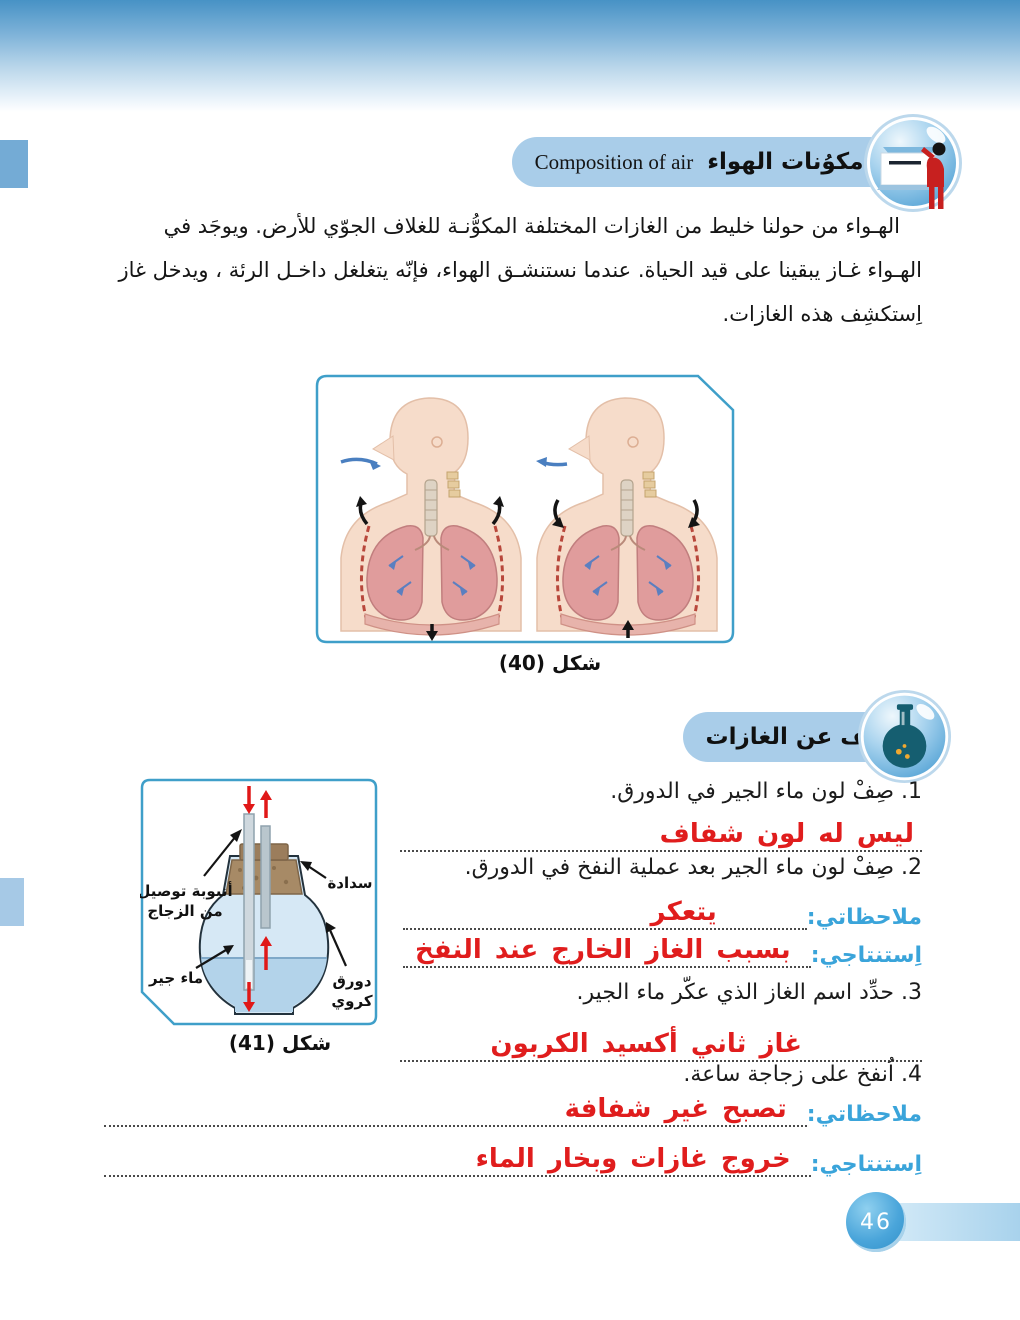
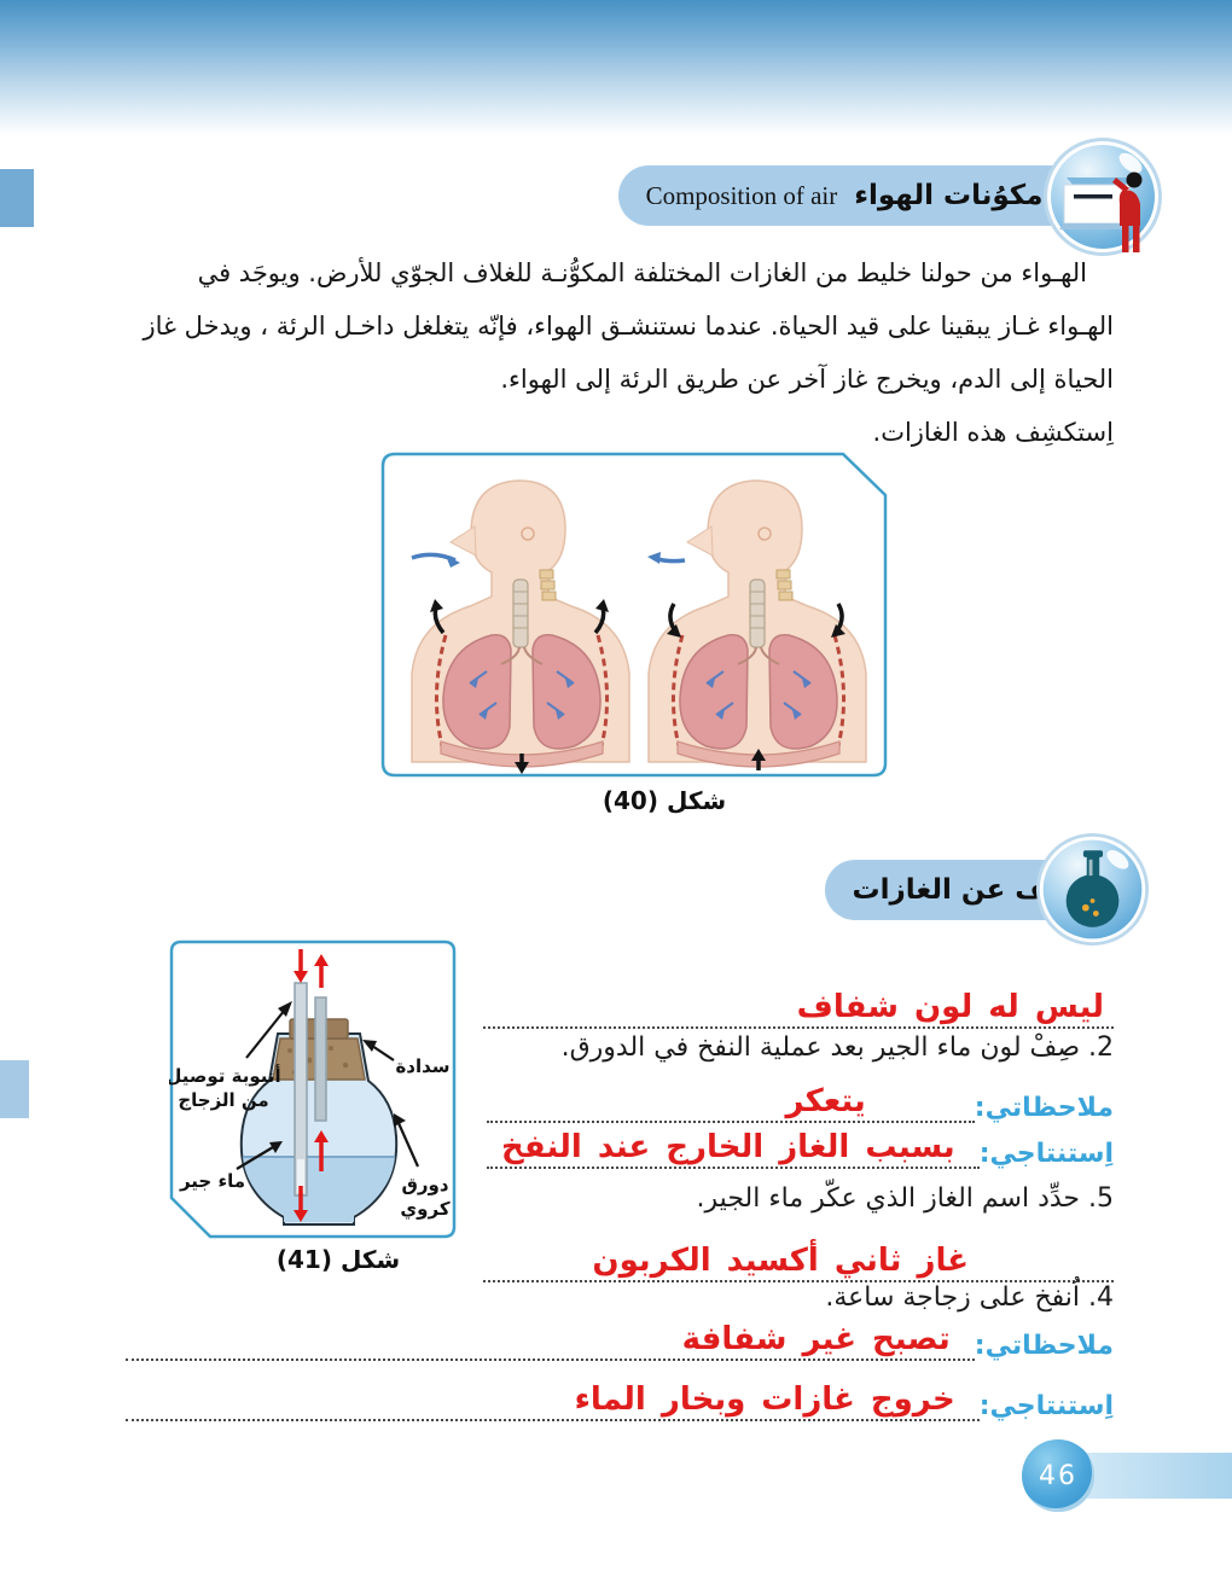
  مكوُنات الهواء
  Composition of air
  الهـواء من حولنا خليط من الغازات المختلفة المكوُّنـة للغلاف الجوّي للأرض. ويوجَد في
  الهـواء غـاز يبقينا على قيد الحياة. عندما نستنشـق الهواء، فإنّه يتغلغل داخـل الرئة ، ويدخل غاز
+ الحياة إلى الدم، ويخرج غاز آخر عن طريق الرئة إلى الهواء.
  اِستكشِف هذه الغازات.
  شكل (40)
  ف عن الغازات
  أنبوبة توصيل
  من الزجاج
  سدادة
  دورق
  كروي
  ماء جير
  شكل (41)
- 1. صِفْ لون ماء الجير في الدورق.
  ليس له لون شفاف
  2. صِفْ لون ماء الجير بعد عملية النفخ في الدورق.
  ملاحظاتي:
  يتعكر
  اِستنتاجي:
  بسبب الغاز الخارج عند النفخ
- 3. حدِّد اسم الغاز الذي عكّر ماء الجير.
+ 5. حدِّد اسم الغاز الذي عكّر ماء الجير.
  غاز ثاني أكسيد الكربون
  4. اُنفخ على زجاجة ساعة.
  ملاحظاتي:
  تصبح غير شفافة
  اِستنتاجي:
  خروج غازات وبخار الماء
  46
